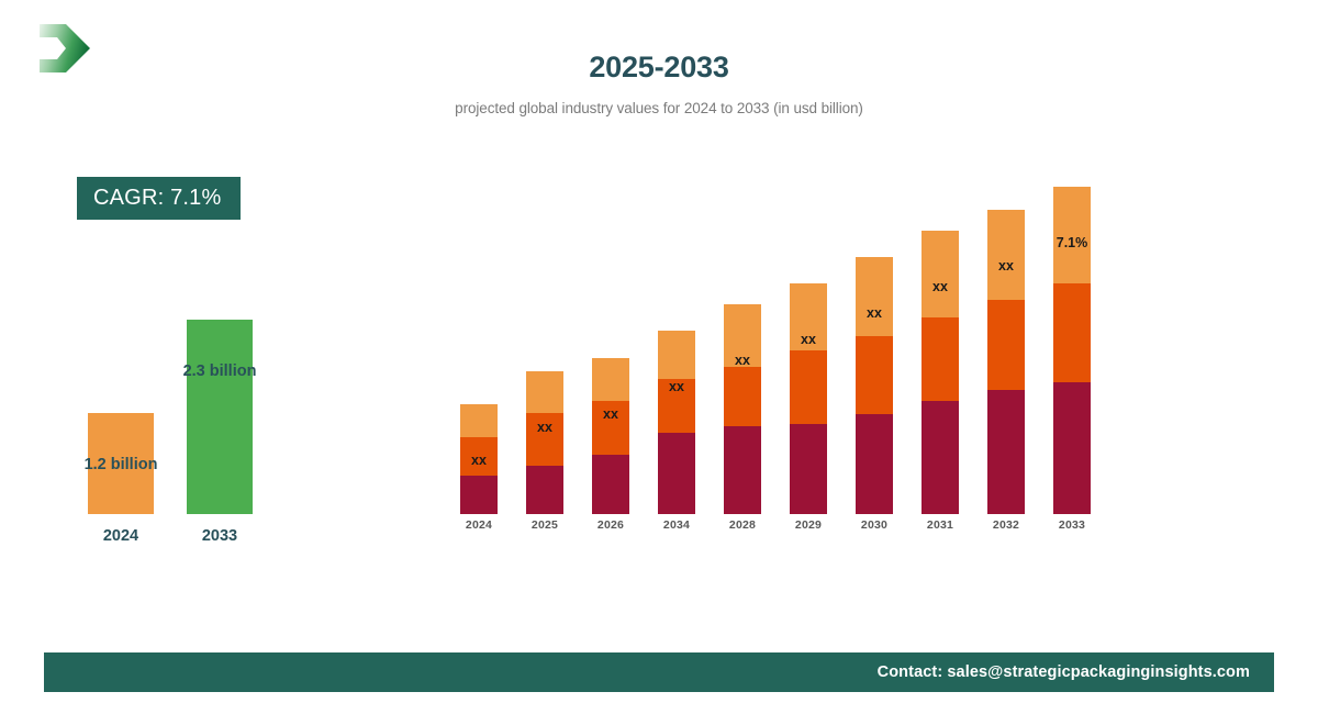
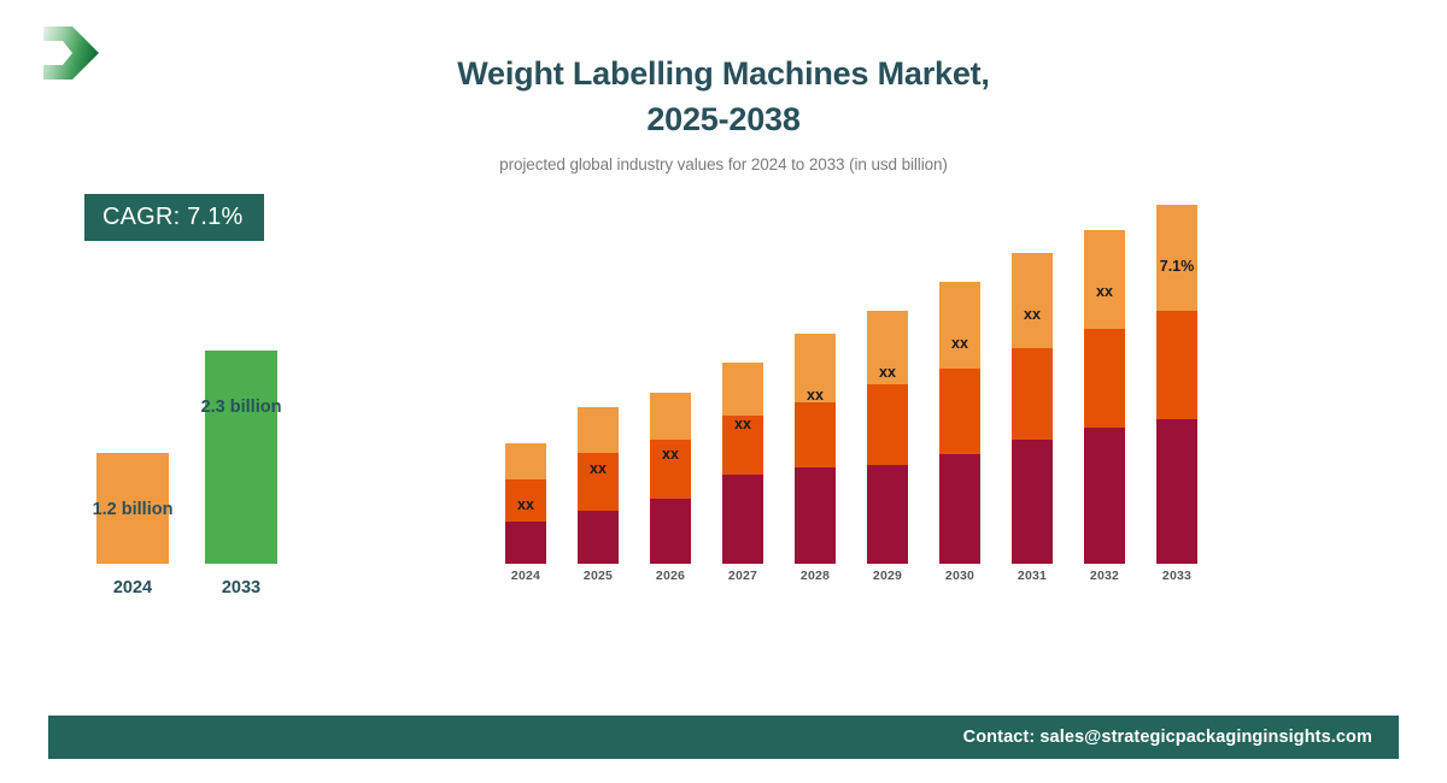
+ Weight Labelling Machines Market,
- 2025-2033
+ 2025-2038
  projected global industry values for 2024 to 2033 (in usd billion)
  CAGR: 7.1%
  1.2 billion
  2024
  2.3 billion
  2033
  xx
  2024
  xx
  2025
  xx
  2026
  xx
- 2034
+ 2027
  xx
  2028
  xx
  2029
  xx
  2030
  xx
  2031
  xx
  2032
  7.1%
  2033
  Contact: sales@strategicpackaginginsights.com
